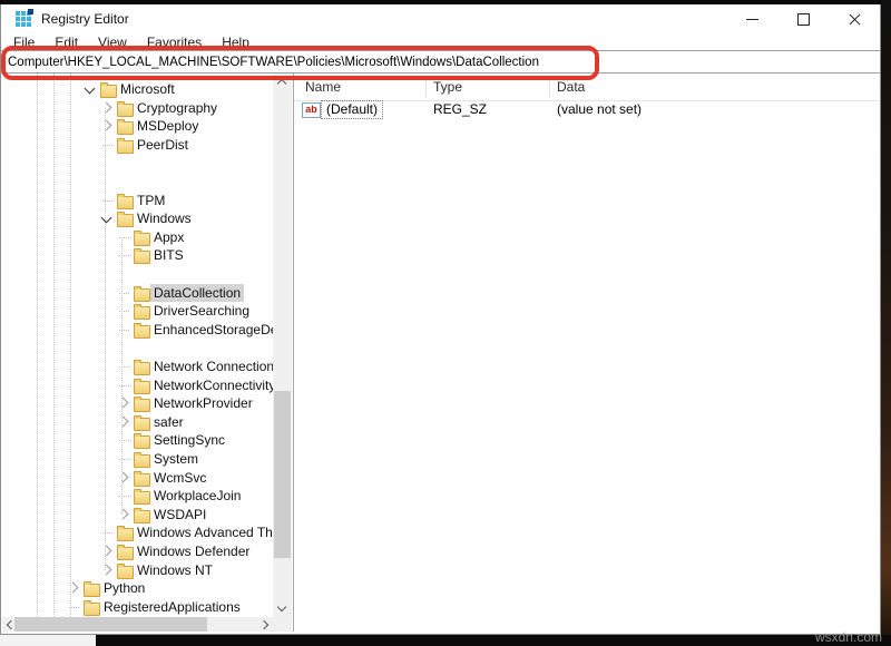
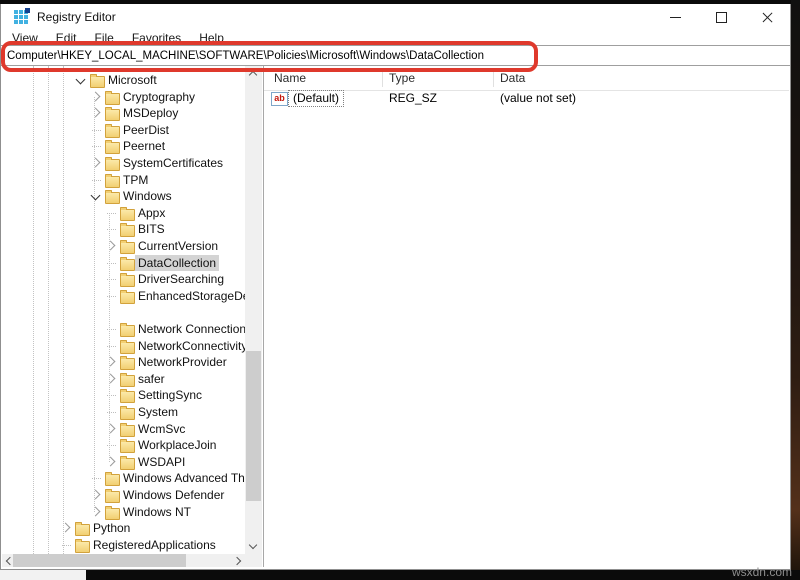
  Registry Editor
- File
+ View
  Edit
- View
+ File
  Favorites
  Help
  Computer\HKEY_LOCAL_MACHINE\SOFTWARE\Policies\Microsoft\Windows\DataCollection
  Microsoft
  Cryptography
  MSDeploy
  PeerDist
+ Peernet
+ SystemCertificates
  TPM
  Windows
  Appx
  BITS
+ CurrentVersion
  DataCollection
  DriverSearching
  EnhancedStorageD
  Network Connection
  NetworkConnectivit
  NetworkProvider
  safer
  SettingSync
  System
  WcmSvc
  WorkplaceJoin
  WSDAPI
  Windows Advanced Th
  Windows Defender
  Windows NT
  Python
  RegisteredApplications
  Name
  Type
  Data
  ab
  (Default)
  REG_SZ
  (value not set)
  wsxdn.com
